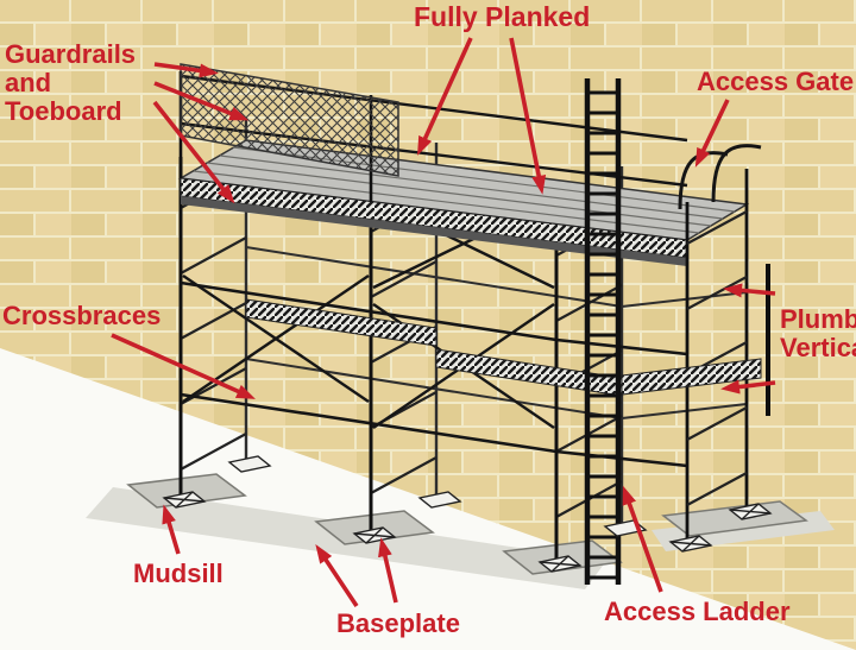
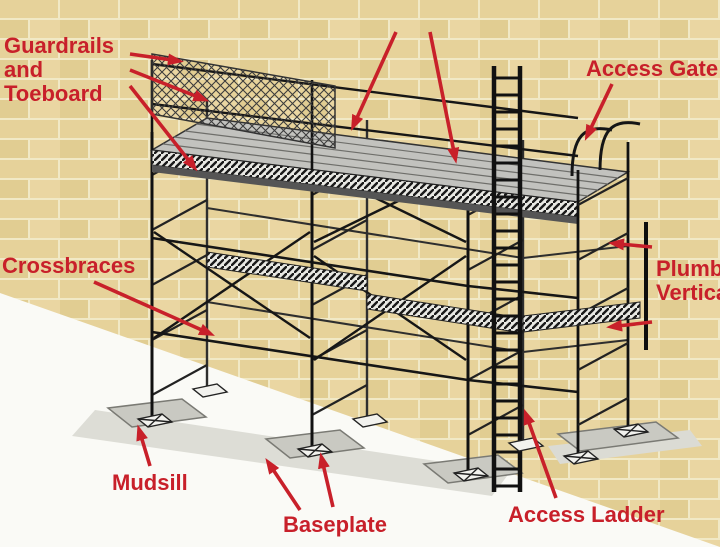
- Fully Planked
  Guardrails
  and
  Toeboard
  Access Gate
  Crossbraces
  Plumb
  Vertic
  Mudsill
  Baseplate
  Access Ladder
